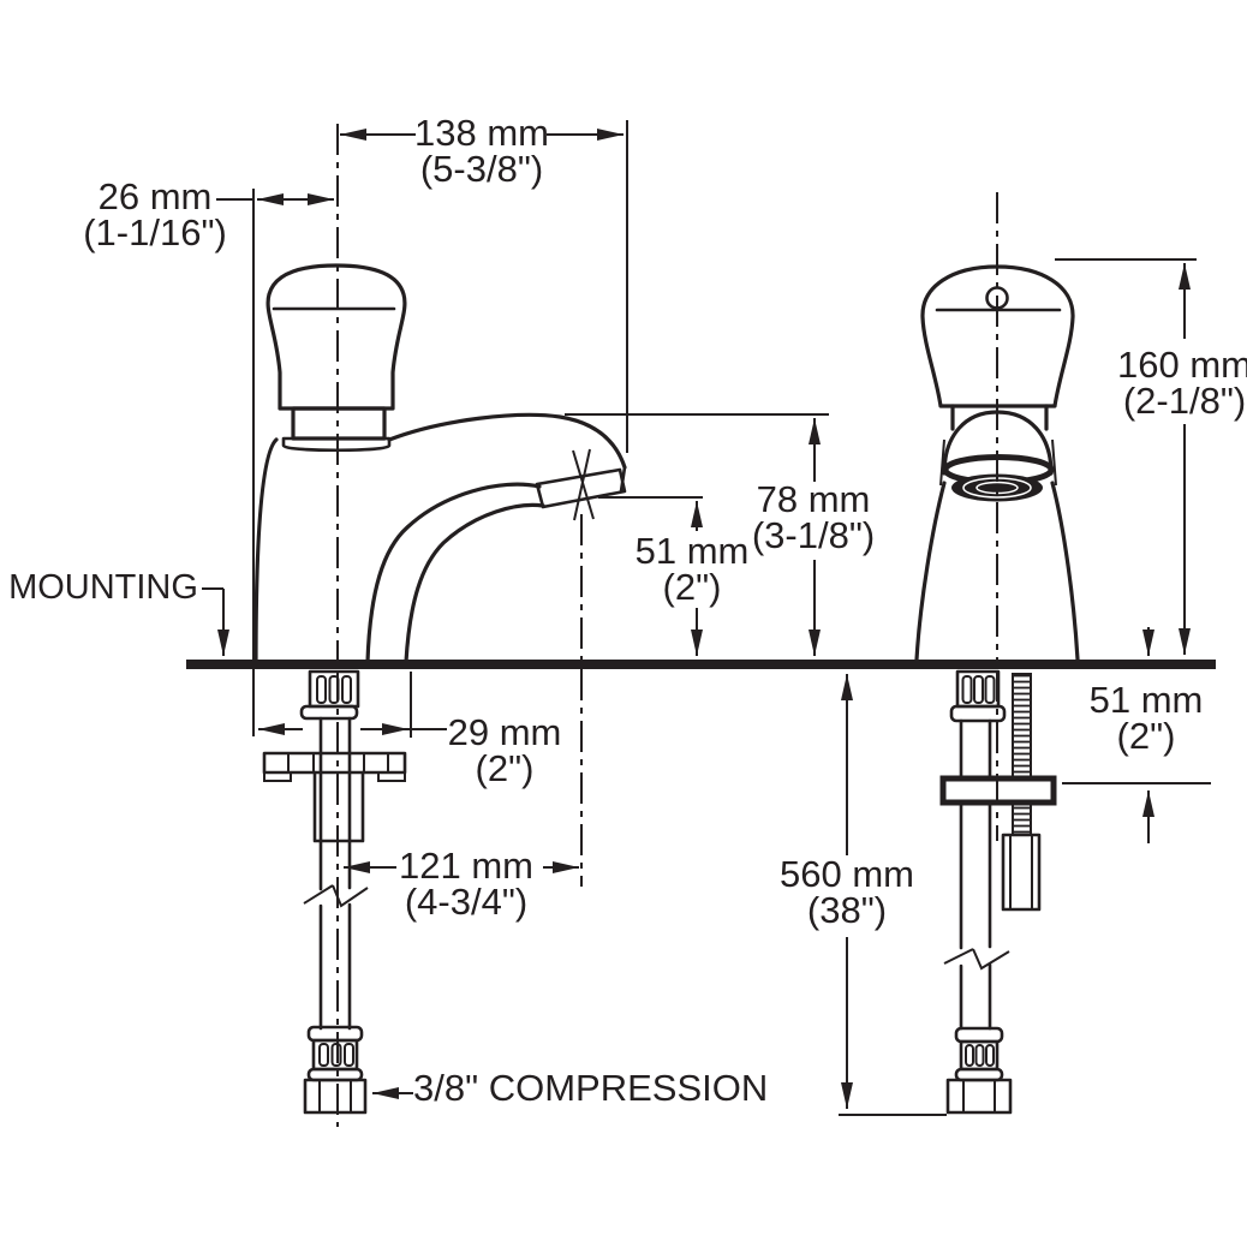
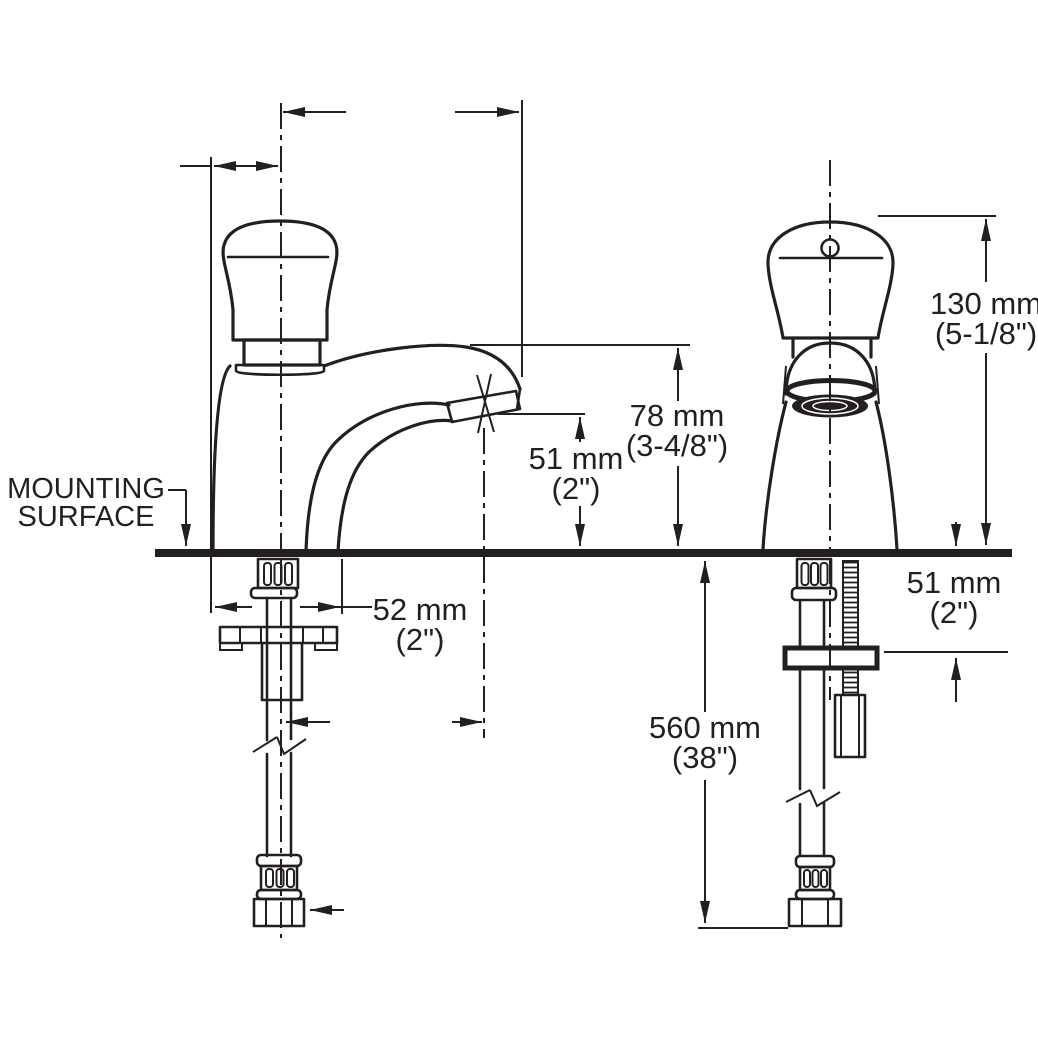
- 138 mm
- (5-3/8")
- 26 mm
- (1-1/16")
- 160 mm
+ 130 mm
- (2-1/8")
+ (5-1/8")
  78 mm
- (3-1/8")
+ (3-4/8")
  51 mm
  (2")
  MOUNTING
+ SURFACE
- 29 mm
+ 52 mm
  (2")
  51 mm
  (2")
- 121 mm
- (4-3/4")
  560 mm
  (38")
- 3/8" COMPRESSION
